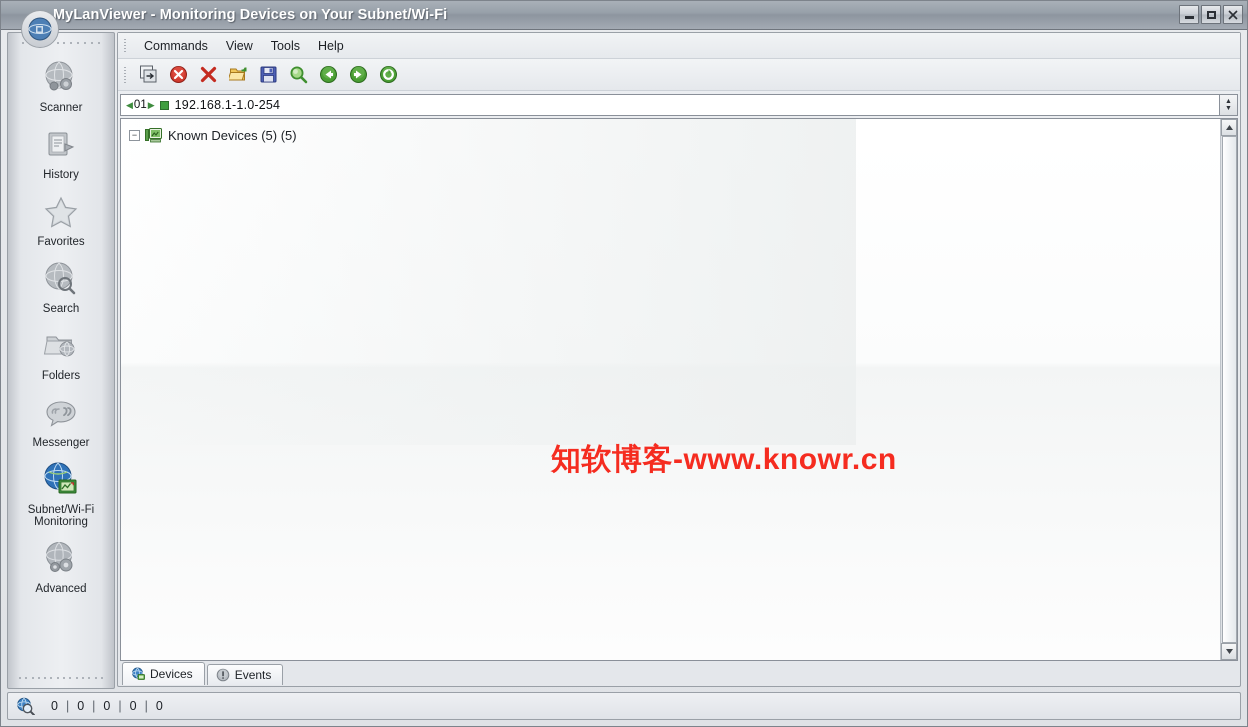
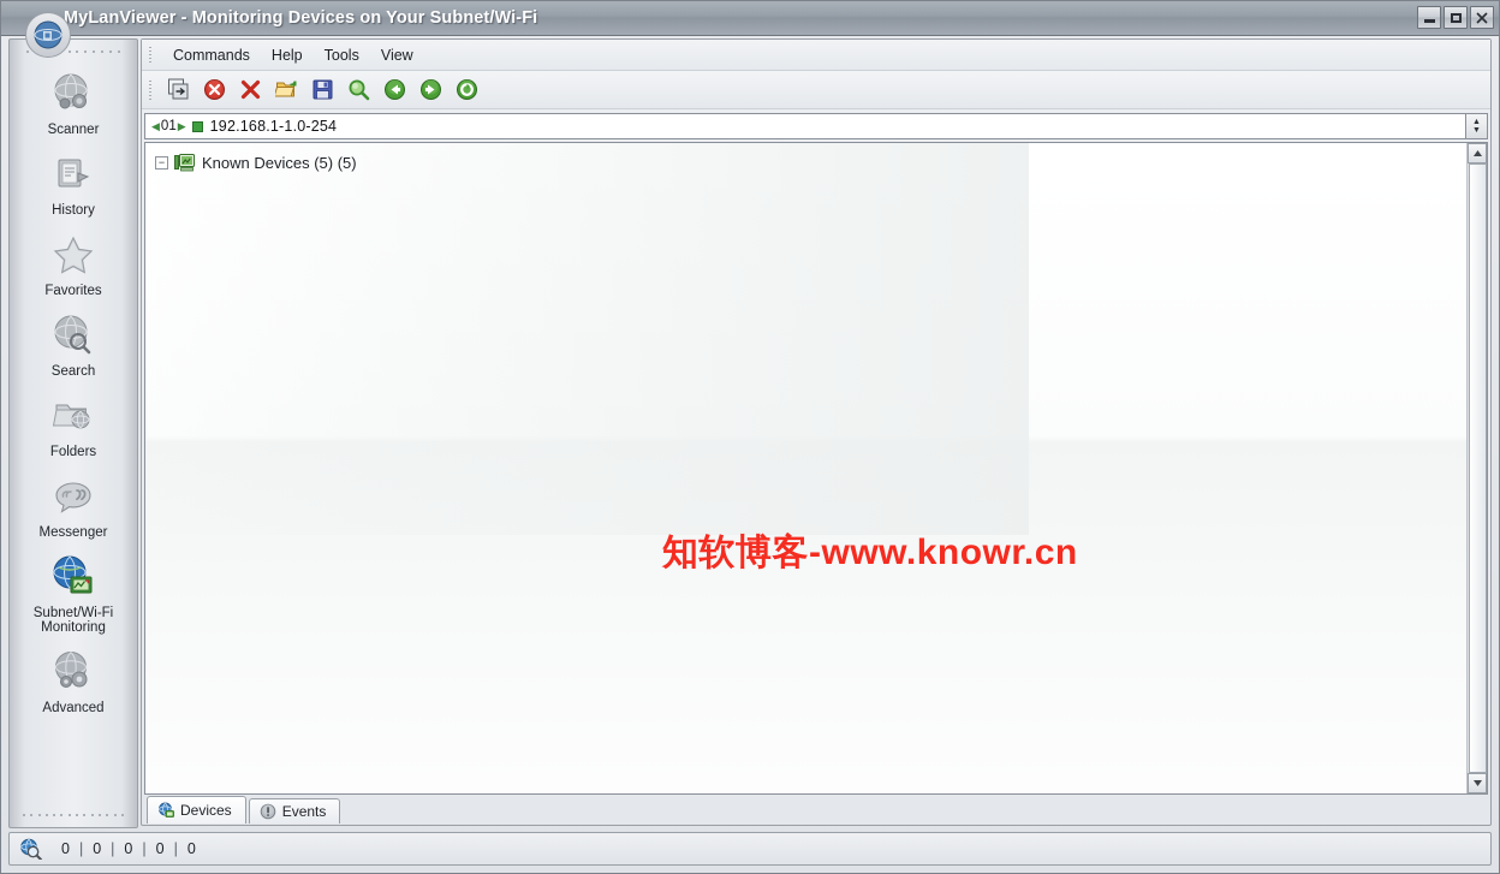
  MyLanViewer - Monitoring Devices on Your Subnet/Wi-Fi
  Scanner
  History
  Favorites
  Search
  Folders
  Messenger
  Subnet/Wi-Fi
  Monitoring
  Advanced
  Commands
- View
+ Help
  Tools
- Help
+ View
  ◀
  01
  ▶
  192.168.1-1.0-254
  −
  Known Devices (5) (5)
  知软博客-www.knowr.cn
  Devices
  Events
  0
  |
  0
  |
  0
  |
  0
  |
  0
